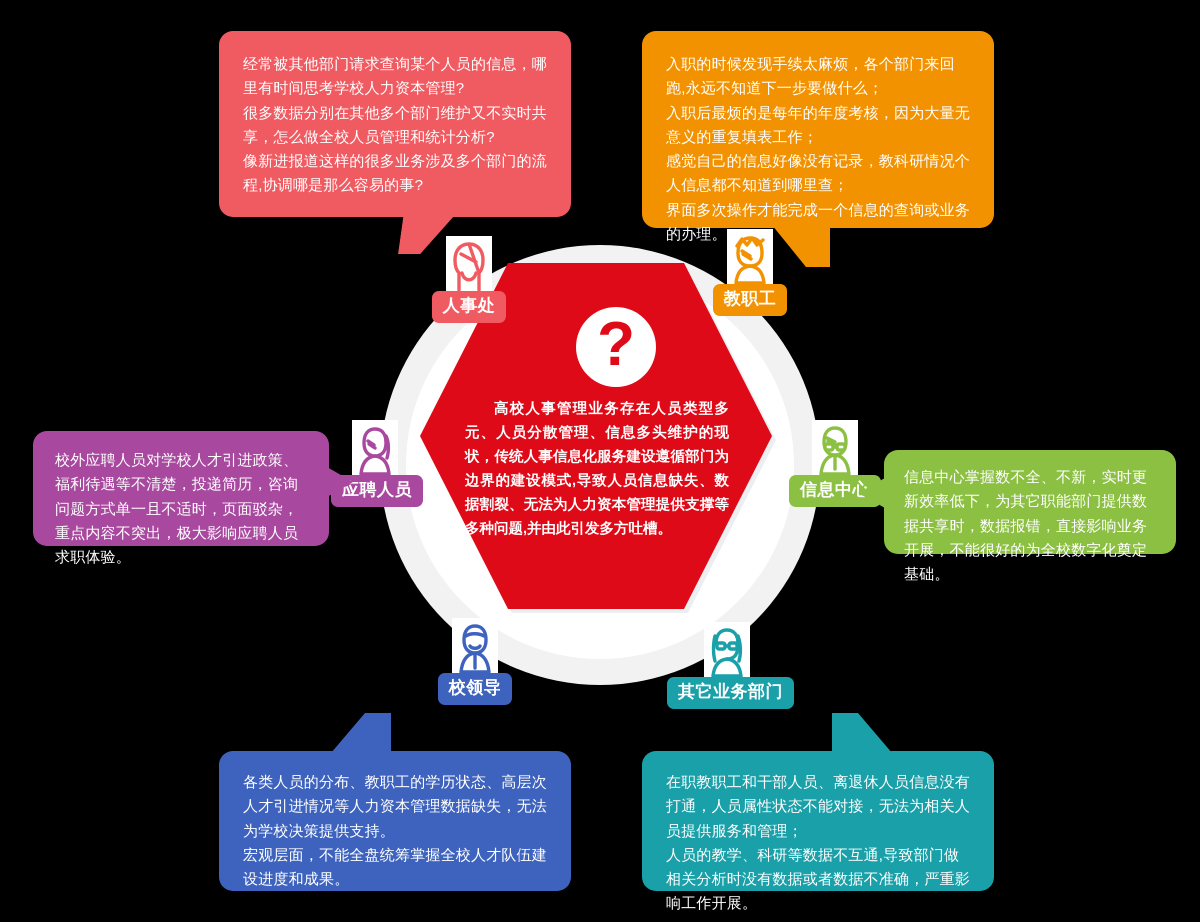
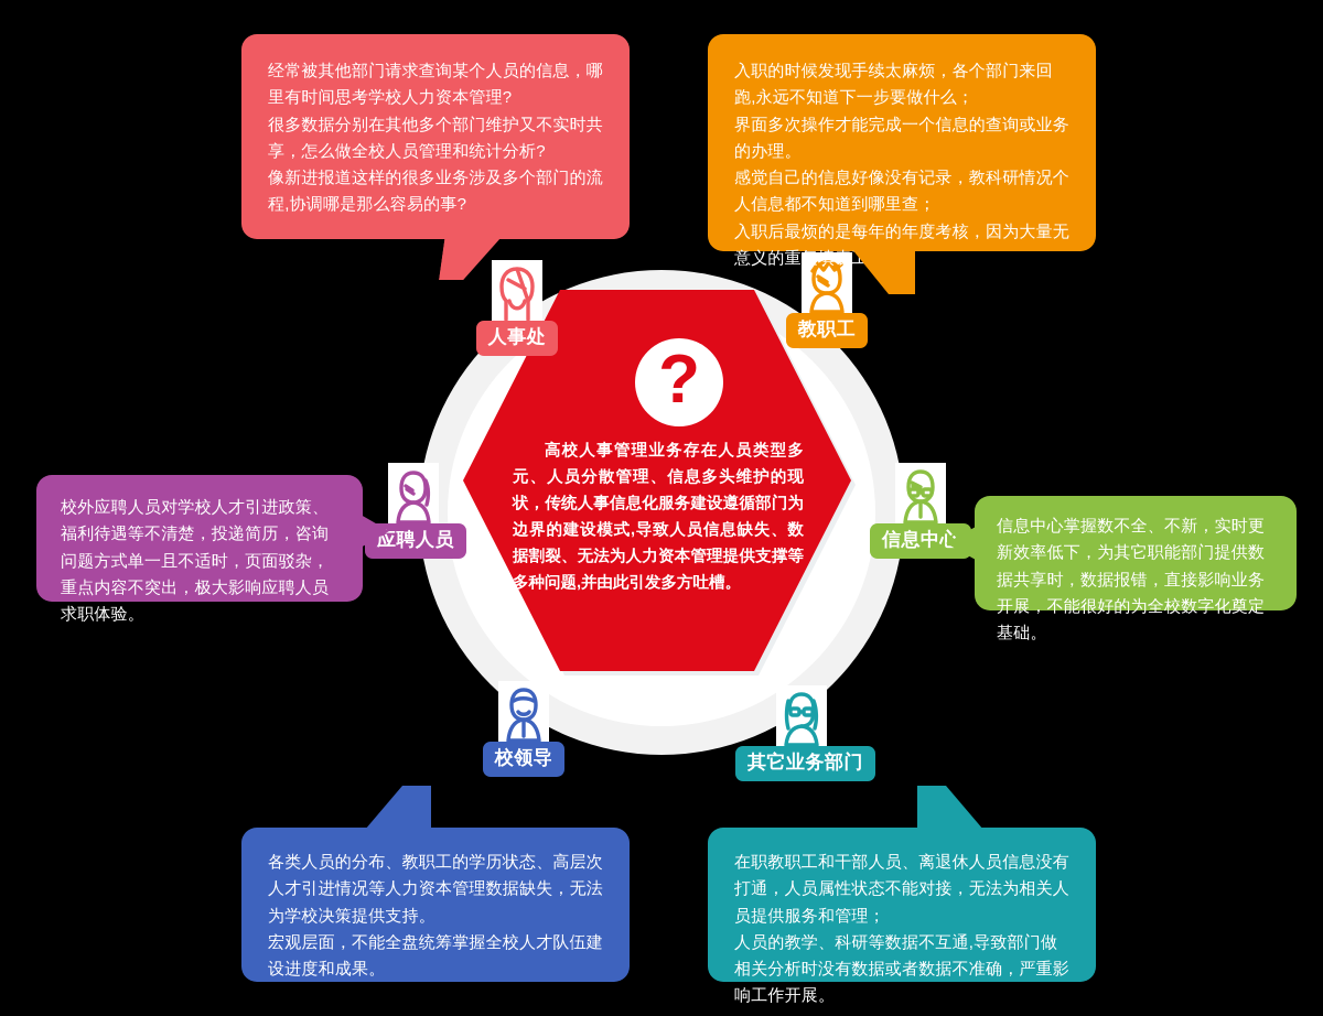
  ?
  高校人事管理业务存在人员类型多元、人员分散管理、信息多头维护的现状，传统人事信息化服务建设遵循部门为边界的建设模式,导致人员信息缺失、数据割裂、无法为人力资本管理提供支撑等多种问题,并由此引发多方吐槽。
  人事处
  教职工
  应聘人员
  信息中心
  校领导
  其它业务部门
  经常被其他部门请求查询某个人员的信息，哪里有时间思考学校人力资本管理?
  很多数据分别在其他多个部门维护又不实时共享，怎么做全校人员管理和统计分析?
  像新进报道这样的很多业务涉及多个部门的流程,协调哪是那么容易的事?
  入职的时候发现手续太麻烦，各个部门来回跑,永远不知道下一步要做什么；
- 入职后最烦的是每年的年度考核，因为大量无意义的重复填表工作；
+ 界面多次操作才能完成一个信息的查询或业务的办理。
  感觉自己的信息好像没有记录，教科研情况个人信息都不知道到哪里查；
- 界面多次操作才能完成一个信息的查询或业务的办理。
+ 入职后最烦的是每年的年度考核，因为大量无意义的重复填表工作；
  校外应聘人员对学校人才引进政策、福利待遇等不清楚，投递简历，咨询问题方式单一且不适时，页面驳杂，重点内容不突出，极大影响应聘人员求职体验。
  信息中心掌握数不全、不新，实时更新效率低下，为其它职能部门提供数据共享时，数据报错，直接影响业务开展，不能很好的为全校数字化奠定基础。
  各类人员的分布、教职工的学历状态、高层次人才引进情况等人力资本管理数据缺失，无法为学校决策提供支持。
  宏观层面，不能全盘统筹掌握全校人才队伍建设进度和成果。
  在职教职工和干部人员、离退休人员信息没有打通，人员属性状态不能对接，无法为相关人员提供服务和管理；
  人员的教学、科研等数据不互通,导致部门做相关分析时没有数据或者数据不准确，严重影响工作开展。
